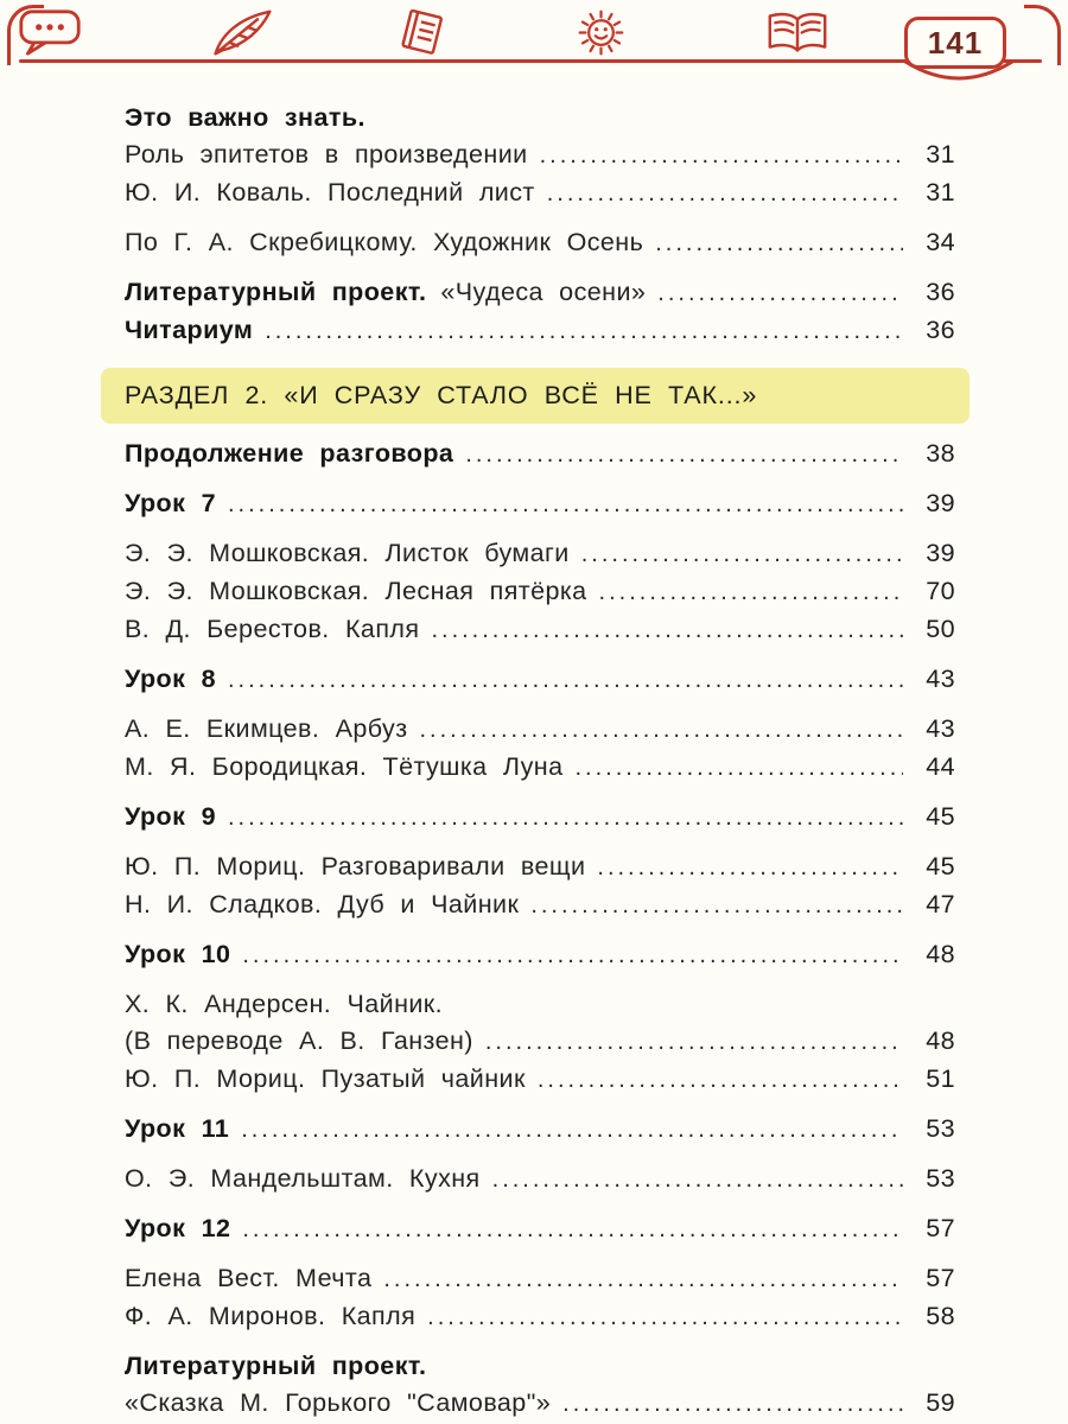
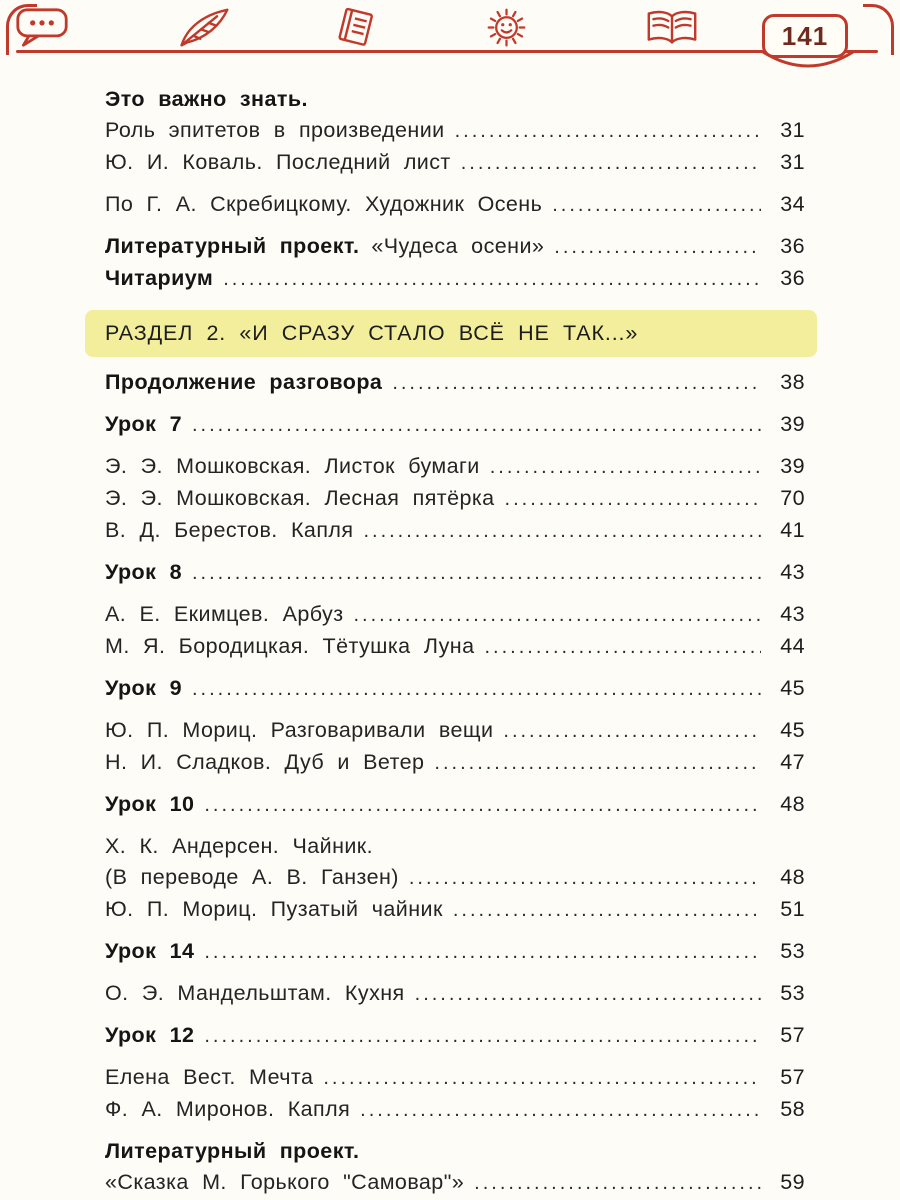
  141
  Это важно знать.
  Роль эпитетов в произведении
  31
  Ю. И. Коваль. Последний лист
  31
  По Г. А. Скребицкому. Художник Осень
  34
  Литературный проект.
  «Чудеса осени»
  36
  Читариум
  36
  РАЗДЕЛ 2. «И СРАЗУ СТАЛО ВСЁ НЕ ТАК...»
  Продолжение разговора
  38
  Урок 7
  39
  Э. Э. Мошковская. Листок бумаги
  39
  Э. Э. Мошковская. Лесная пятёрка
  70
  В. Д. Берестов. Капля
- 50
+ 41
  Урок 8
  43
  А. Е. Екимцев. Арбуз
  43
  М. Я. Бородицкая. Тётушка Луна
  44
  Урок 9
  45
  Ю. П. Мориц. Разговаривали вещи
  45
- Н. И. Сладков. Дуб и Чайник
+ Н. И. Сладков. Дуб и Ветер
  47
  Урок 10
  48
  Х. К. Андерсен. Чайник.
  (В переводе А. В. Ганзен)
  48
  Ю. П. Мориц. Пузатый чайник
  51
- Урок 11
+ Урок 14
  53
  О. Э. Мандельштам. Кухня
  53
  Урок 12
  57
  Елена Вест. Мечта
  57
  Ф. А. Миронов. Капля
  58
  Литературный проект.
  «Сказка М. Горького "Самовар"»
  59
